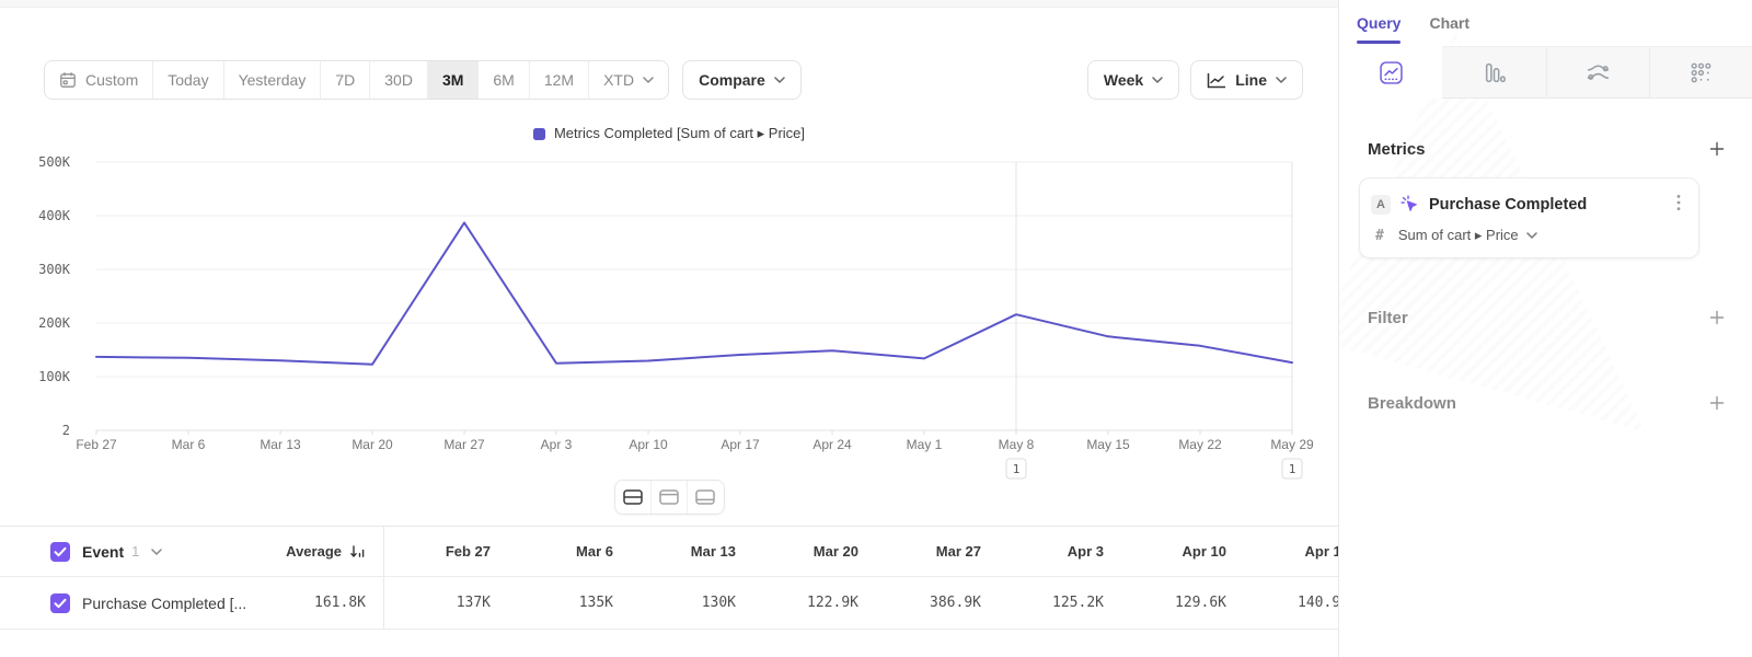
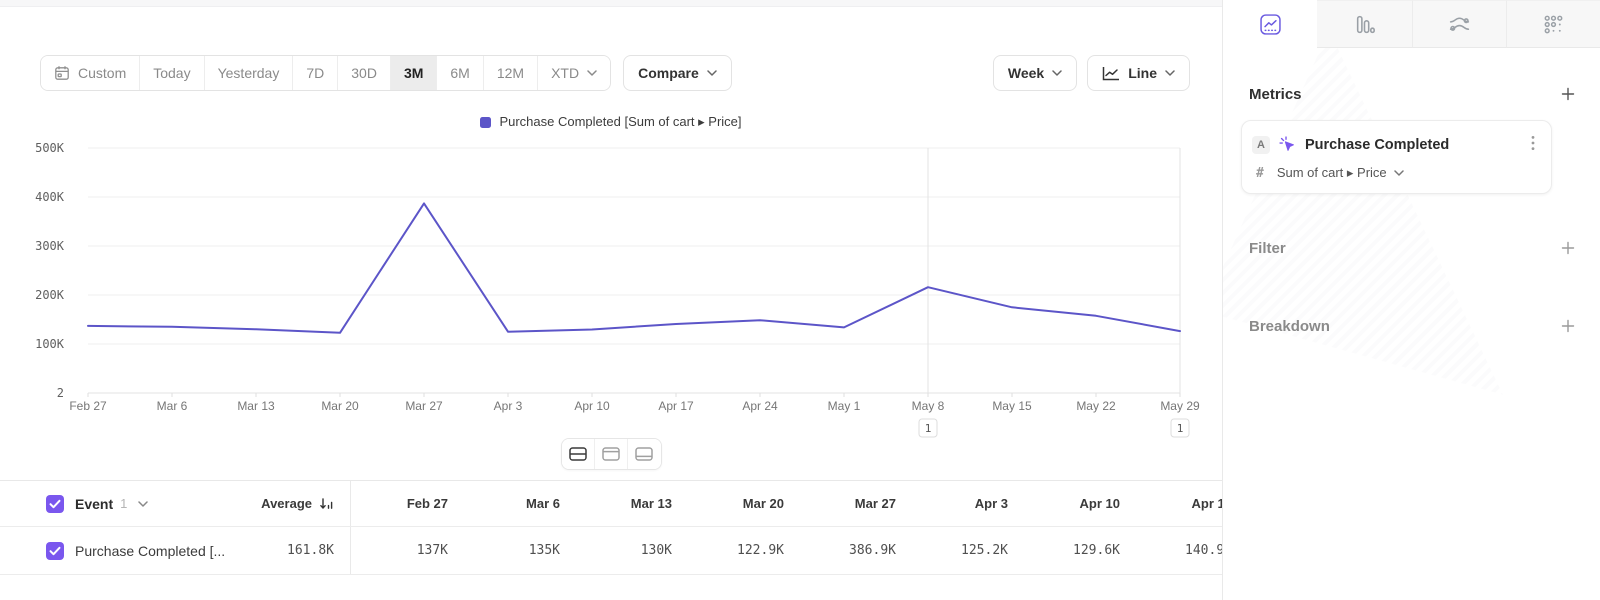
  Custom
  Today
  Yesterday
  7D
  30D
  3M
  6M
  12M
  XTD
  Compare
  Week
  Line
- Metrics Completed [Sum of cart ▸ Price]
+ Purchase Completed [Sum of cart ▸ Price]
  500K
  400K
  300K
  200K
  100K
  2
  Feb 27
  Mar 6
  Mar 13
  Mar 20
  Mar 27
  Apr 3
  Apr 10
  Apr 17
  Apr 24
  May 1
  May 8
  May 15
  May 22
  May 29
  1
  1
  Event
  1
  Average
  Feb 27
  Mar 6
  Mar 13
  Mar 20
  Mar 27
  Apr 3
  Apr 10
  Purchase Completed [...
  161.8K
  137K
  135K
  130K
  122.9K
  386.9K
  125.2K
  129.6K
  140.9
- Query
- Chart
  Metrics
  A
  Purchase Completed
  #
  Sum of cart ▸ Price
  Filter
  Breakdown
